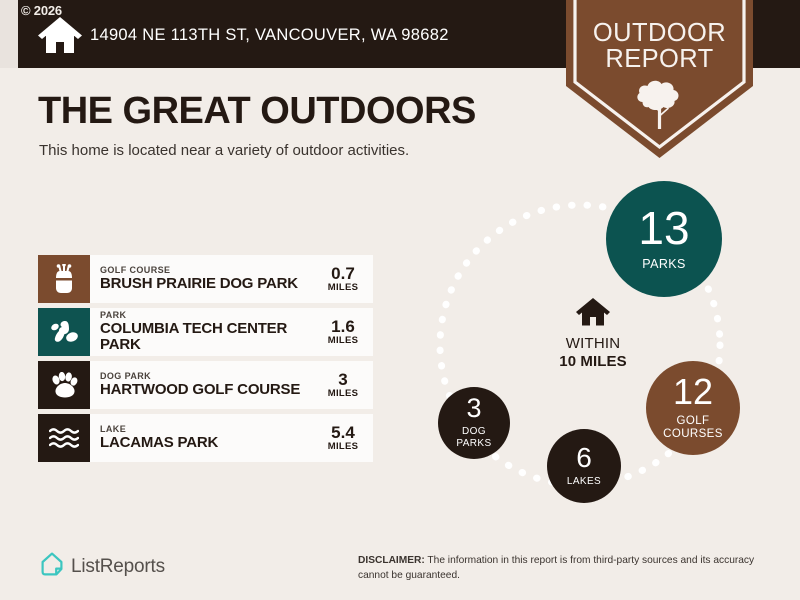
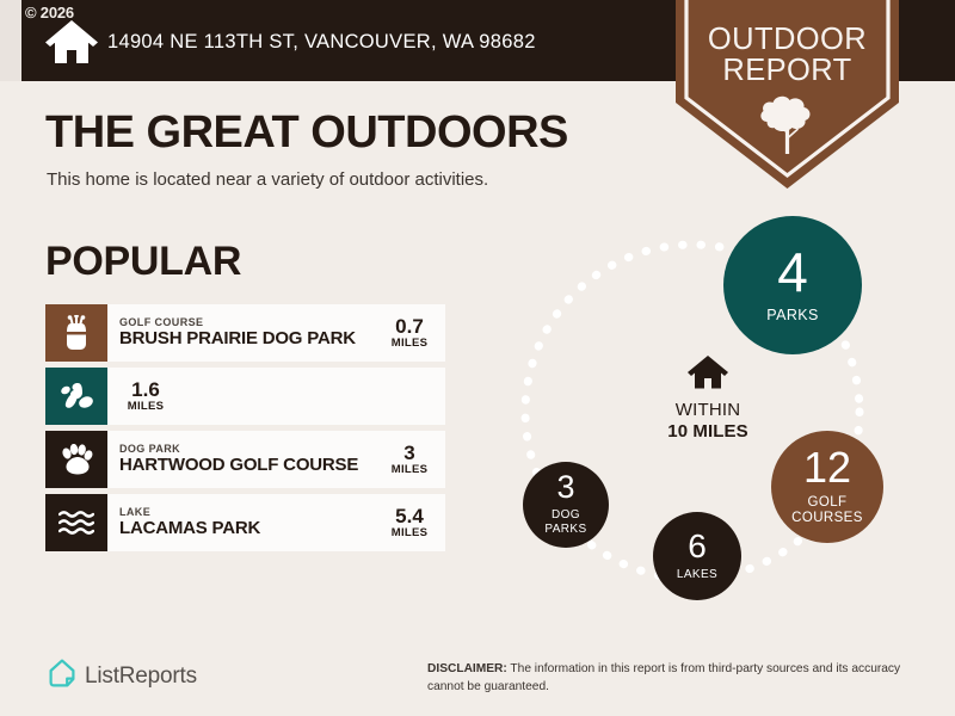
  © 2026
  14904 NE 113TH ST, VANCOUVER, WA 98682
  OUTDOOR
  REPORT
  THE GREAT OUTDOORS
  This home is located near a variety of outdoor activities.
+ POPULAR
  GOLF COURSE
  BRUSH PRAIRIE DOG PARK
  0.7
  MILES
- PARK
- COLUMBIA TECH CENTER PARK
  1.6
  MILES
  DOG PARK
  HARTWOOD GOLF COURSE
  3
  MILES
  LAKE
  LACAMAS PARK
  5.4
  MILES
- 13
+ 4
  PARKS
  12
  GOLF
  COURSES
  3
  DOG
  PARKS
  6
  LAKES
  WITHIN
  10 MILES
  ListReports
  DISCLAIMER: The information in this report is from third-party sources and its accuracy cannot be guaranteed.
